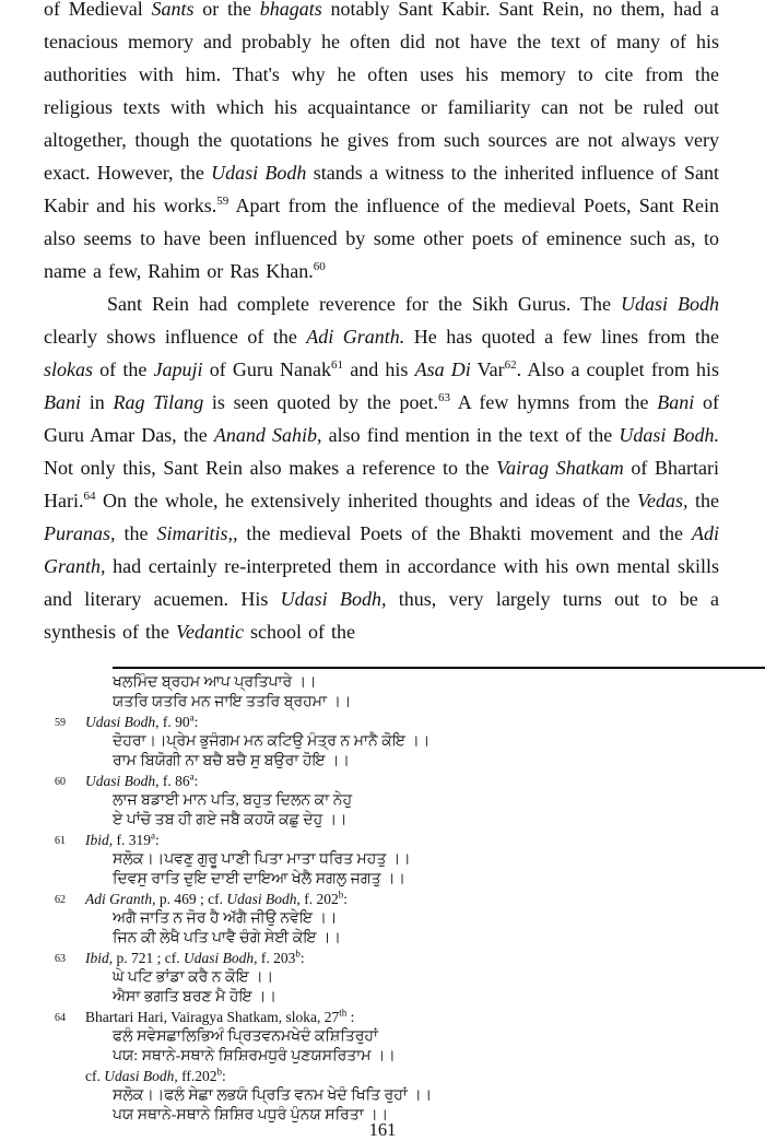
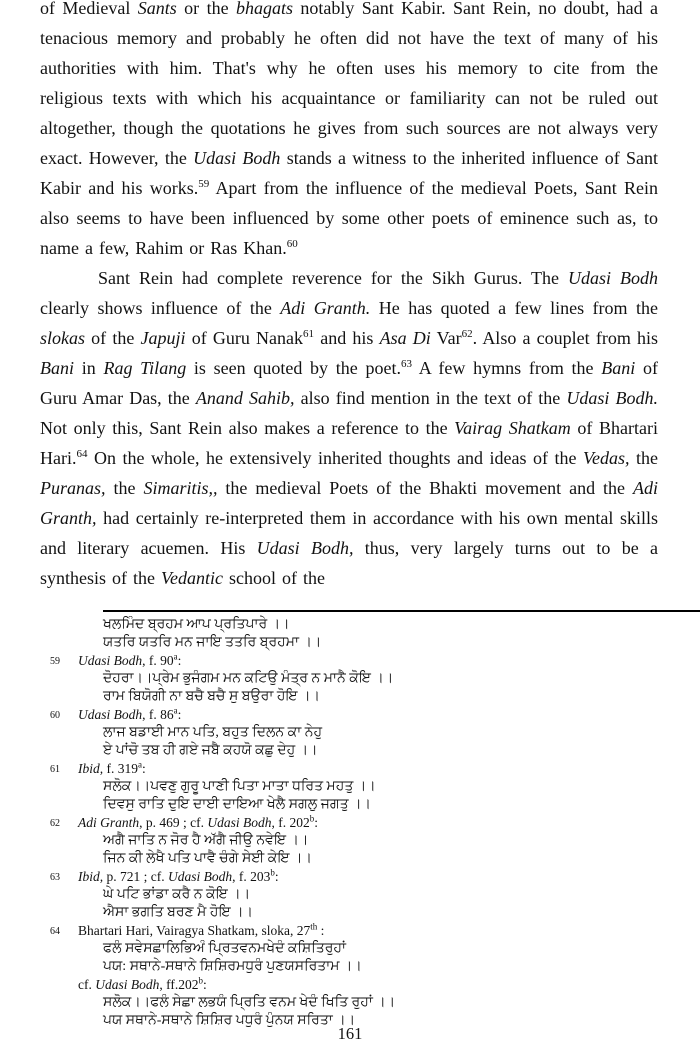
- of Medieval Sants or the bhagats notably Sant Kabir. Sant Rein, no them, had a tenacious memory and probably he often did not have the text of many of his authorities with him. That's why he often uses his memory to cite from the religious texts with which his acquaintance or familiarity can not be ruled out altogether, though the quotations he gives from such sources are not always very exact. However, the Udasi Bodh stands a witness to the inherited influence of Sant Kabir and his works.59 Apart from the influence of the medieval Poets, Sant Rein also seems to have been influenced by some other poets of eminence such as, to name a few, Rahim or Ras Khan.60
+ of Medieval Sants or the bhagats notably Sant Kabir. Sant Rein, no doubt, had a tenacious memory and probably he often did not have the text of many of his authorities with him. That's why he often uses his memory to cite from the religious texts with which his acquaintance or familiarity can not be ruled out altogether, though the quotations he gives from such sources are not always very exact. However, the Udasi Bodh stands a witness to the inherited influence of Sant Kabir and his works.59 Apart from the influence of the medieval Poets, Sant Rein also seems to have been influenced by some other poets of eminence such as, to name a few, Rahim or Ras Khan.60
  Sant Rein had complete reverence for the Sikh Gurus. The Udasi Bodh clearly shows influence of the Adi Granth. He has quoted a few lines from the slokas of the Japuji of Guru Nanak61 and his Asa Di Var62. Also a couplet from his Bani in Rag Tilang is seen quoted by the poet.63 A few hymns from the Bani of Guru Amar Das, the Anand Sahib, also find mention in the text of the Udasi Bodh. Not only this, Sant Rein also makes a reference to the Vairag Shatkam of Bhartari Hari.64 On the whole, he extensively inherited thoughts and ideas of the Vedas, the Puranas, the Simaritis,, the medieval Poets of the Bhakti movement and the Adi Granth, had certainly re-interpreted them in accordance with his own mental skills and literary acuemen. His Udasi Bodh, thus, very largely turns out to be a synthesis of the Vedantic school of the
  ਖਲਮਿੰਦ ਬ੍ਰਹਮ ਆਪ ਪ੍ਰਤਿਪਾਰੇ ।।
  ਯਤਰਿ ਯਤਰਿ ਮਨ ਜਾਇ ਤਤਰਿ ਬ੍ਰਹਮਾ ।।
  59
  Udasi Bodh, f. 90a:
  ਦੋਹਰਾ।।ਪ੍ਰੇਮ ਭੁਜੰਗਮ ਮਨ ਕਟਿਉ ਮੰਤ੍ਰ ਨ ਮਾਨੈ ਕੋਇ ।।
  ਰਾਮ ਬਿਯੋਗੀ ਨਾ ਬਚੈ ਬਚੈ ਸੁ ਬਉਰਾ ਹੋਇ ।।
  60
  Udasi Bodh, f. 86a:
  ਲਾਜ ਬਡਾਈ ਮਾਨ ਪਤਿ, ਬਹੁਤ ਦਿਲਨ ਕਾ ਨੇਹੁ
  ਏ ਪਾਂਚੋ ਤਬ ਹੀ ਗਏ ਜਬੈ ਕਹਯੋ ਕਛੁ ਦੇਹੁ ।।
  61
  Ibid, f. 319a:
  ਸਲੋਕ।।ਪਵਣੁ ਗੁਰੂ ਪਾਣੀ ਪਿਤਾ ਮਾਤਾ ਧਰਿਤ ਮਹਤੁ ।।
  ਦਿਵਸੁ ਰਾਤਿ ਦੁਇ ਦਾਈ ਦਾਇਆ ਖੇਲੈ ਸਗਲੁ ਜਗਤੁ ।।
  62
  Adi Granth, p. 469 ; cf. Udasi Bodh, f. 202b:
  ਅਗੈ ਜਾਤਿ ਨ ਜੋਰ ਹੈ ਅੱਗੈ ਜੀਉ ਨਵੇਇ ।।
  ਜਿਨ ਕੀ ਲੇਖੈ ਪਤਿ ਪਾਵੈ ਚੰਗੇ ਸੇਈ ਕੇਇ ।।
  63
  Ibid, p. 721 ; cf. Udasi Bodh, f. 203b:
  ਘੇ ਪਟਿ ਭਾਂਡਾ ਕਰੈ ਨ ਕੋਇ ।।
  ਐਸਾ ਭਗਤਿ ਬਰਣ ਮੈ ਹੋਇ ।।
  64
  Bhartari Hari, Vairagya Shatkam, sloka, 27th :
  ਫਲੰ ਸਵੇਸਛਾਲਿਭਿਅੰ ਪ੍ਰਿਤਵਨਮਖੇਦੰ ਕਸ਼ਿਤਿਰੁਹਾਂ
  ਪਯ: ਸਥਾਨੇ-ਸਥਾਨੇ ਸ਼ਿਸ਼ਿਰਮਧੁਰੰ ਪੁਣਯਸਰਿਤਾਮ ।।
  cf. Udasi Bodh, ff.202b:
  ਸਲੋਕ।।ਫਲੰ ਸੇਛਾ ਲਭਯੰ ਪ੍ਰਿਤਿ ਵਨਮ ਖੇਦੰ ਖਿਤਿ ਰੁਹਾਂ ।।
  ਪਯ ਸਥਾਨੇ-ਸਥਾਨੇ ਸ਼ਿਸ਼ਿਰ ਪਧੁਰੰ ਪੁੰਨਯ ਸਰਿਤਾ ।।
  161
